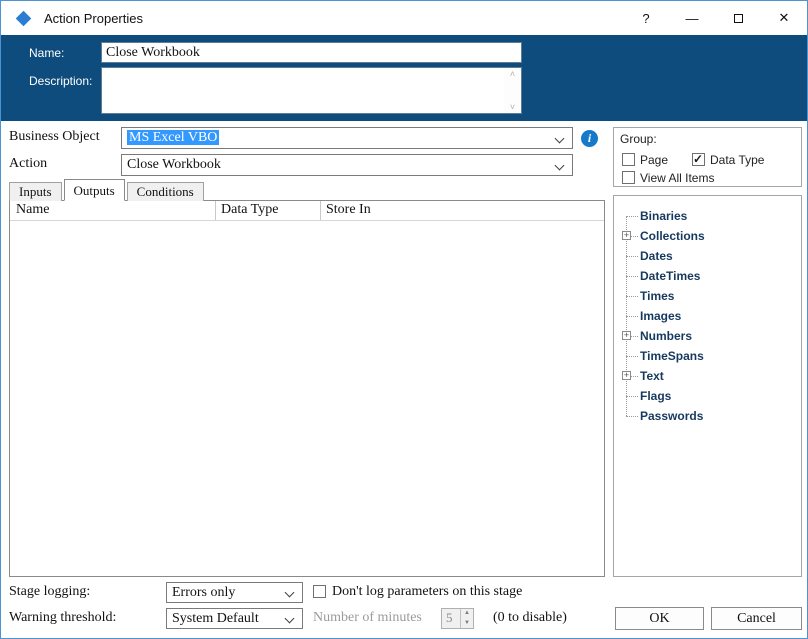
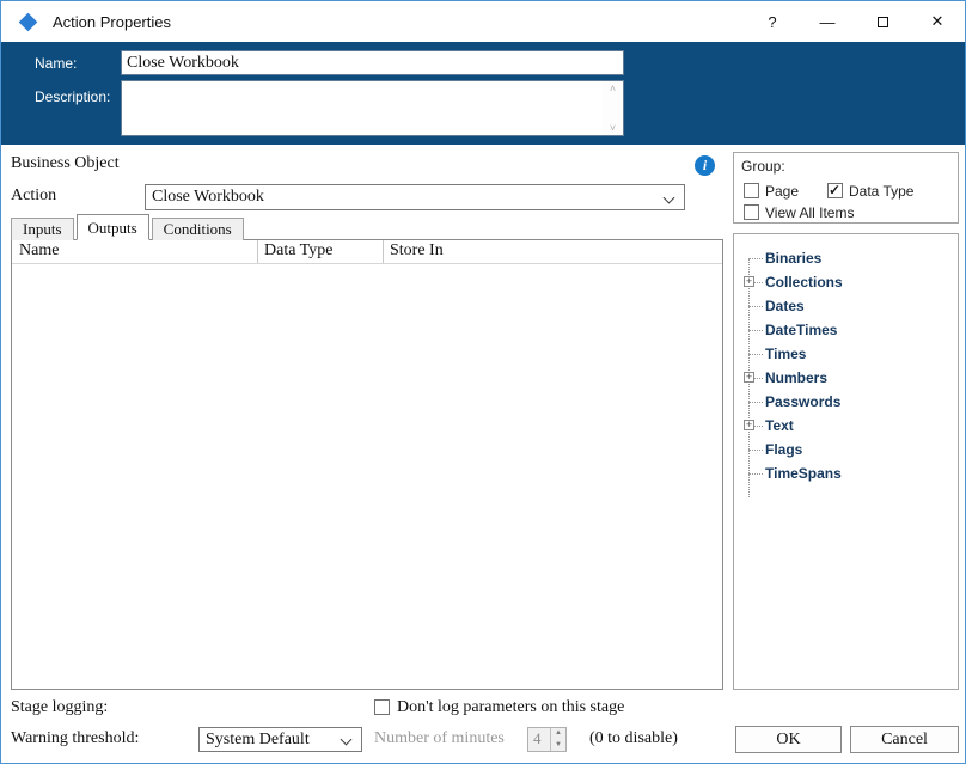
  Action Properties
  ?
  —
  ✕
  Name:
  Close Workbook
  Description:
  ˄
  ˅
  Business Object
- MS Excel VBO
  i
  Action
  Close Workbook
  Inputs
  Outputs
  Conditions
  Name
  Data Type
  Store In
  Group:
  Page
  Data Type
  View All Items
  Binaries
  +
  Collections
  Dates
  DateTimes
  Times
- Images
  +
  Numbers
- TimeSpans
+ Passwords
  +
  Text
  Flags
- Passwords
+ TimeSpans
  Stage logging:
- Errors only
  Don't log parameters on this stage
  Warning threshold:
  System Default
  Number of minutes
- 5
+ 4
  (0 to disable)
  OK
  Cancel
